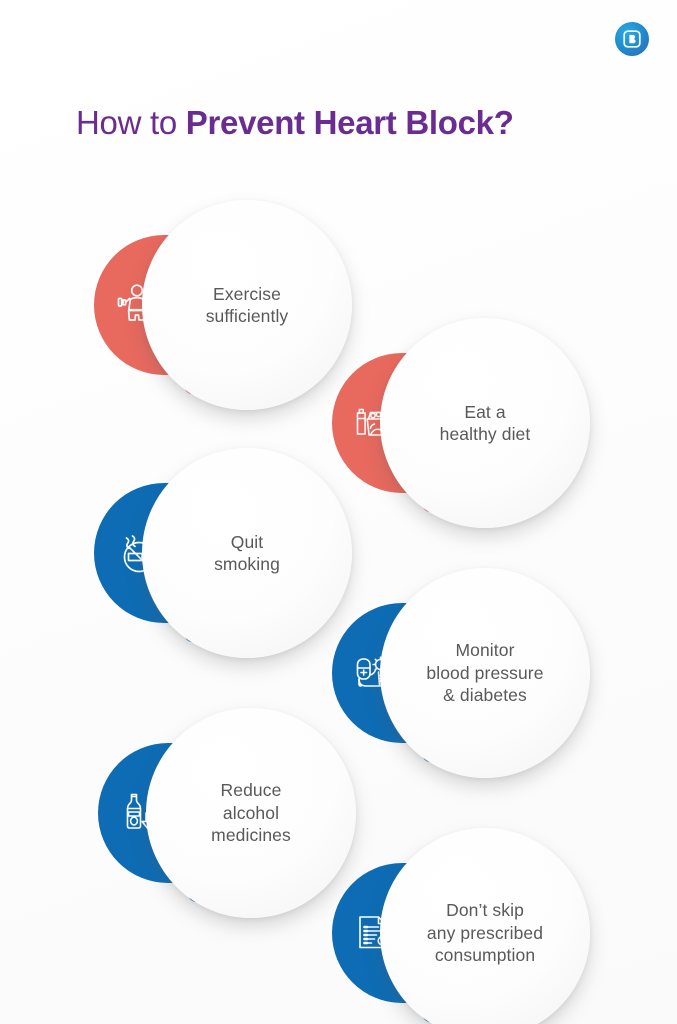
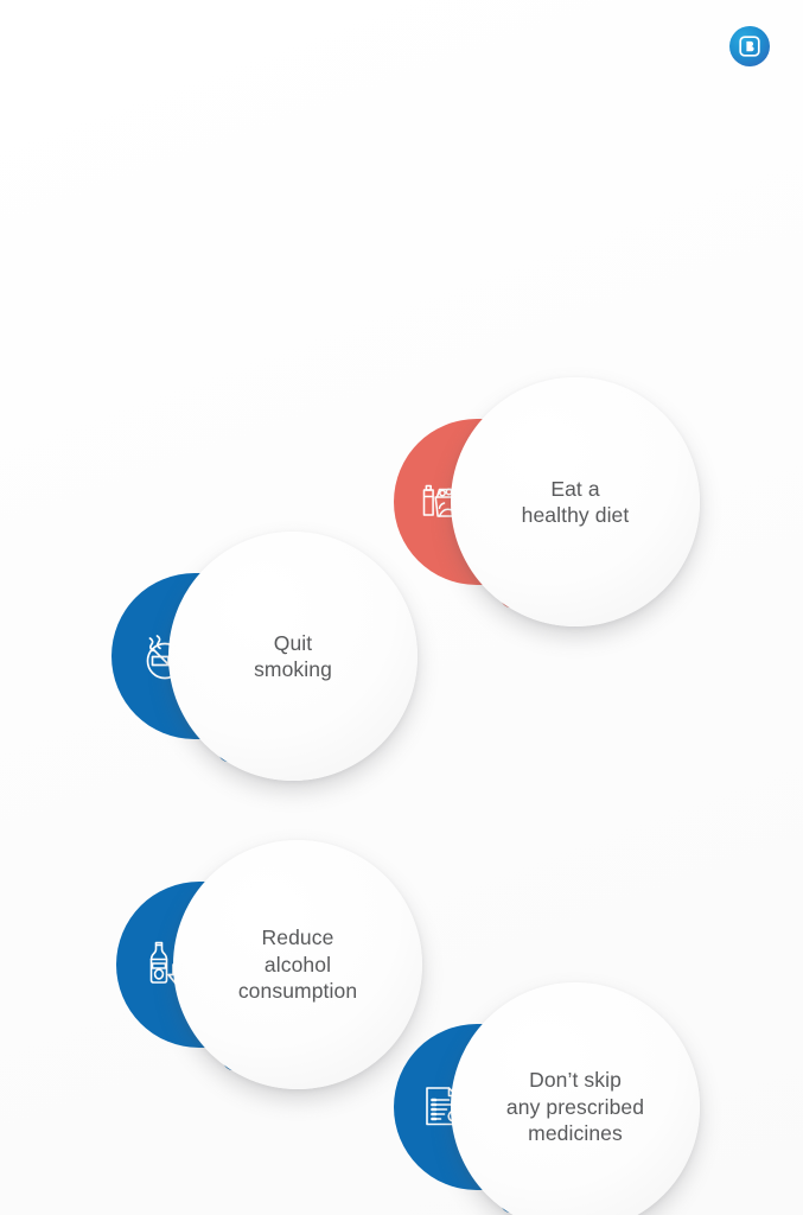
- How to Prevent Heart Block?
- Exercise
- sufficiently
  Eat a
  healthy diet
  Quit
  smoking
- Monitor
- blood pressure
- & diabetes
  Reduce
  alcohol
- medicines
+ consumption
  Don’t skip
  any prescribed
- consumption
+ medicines
